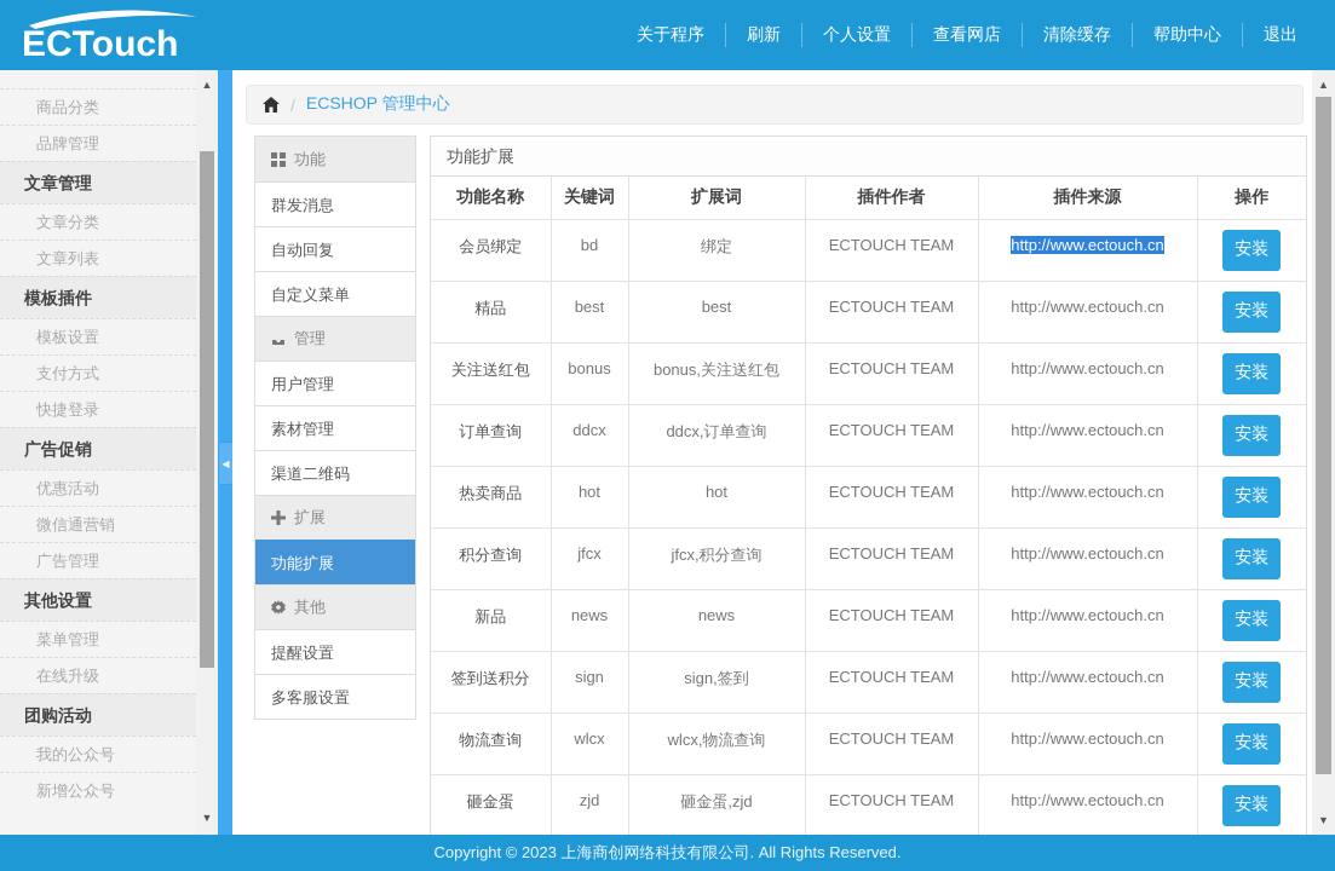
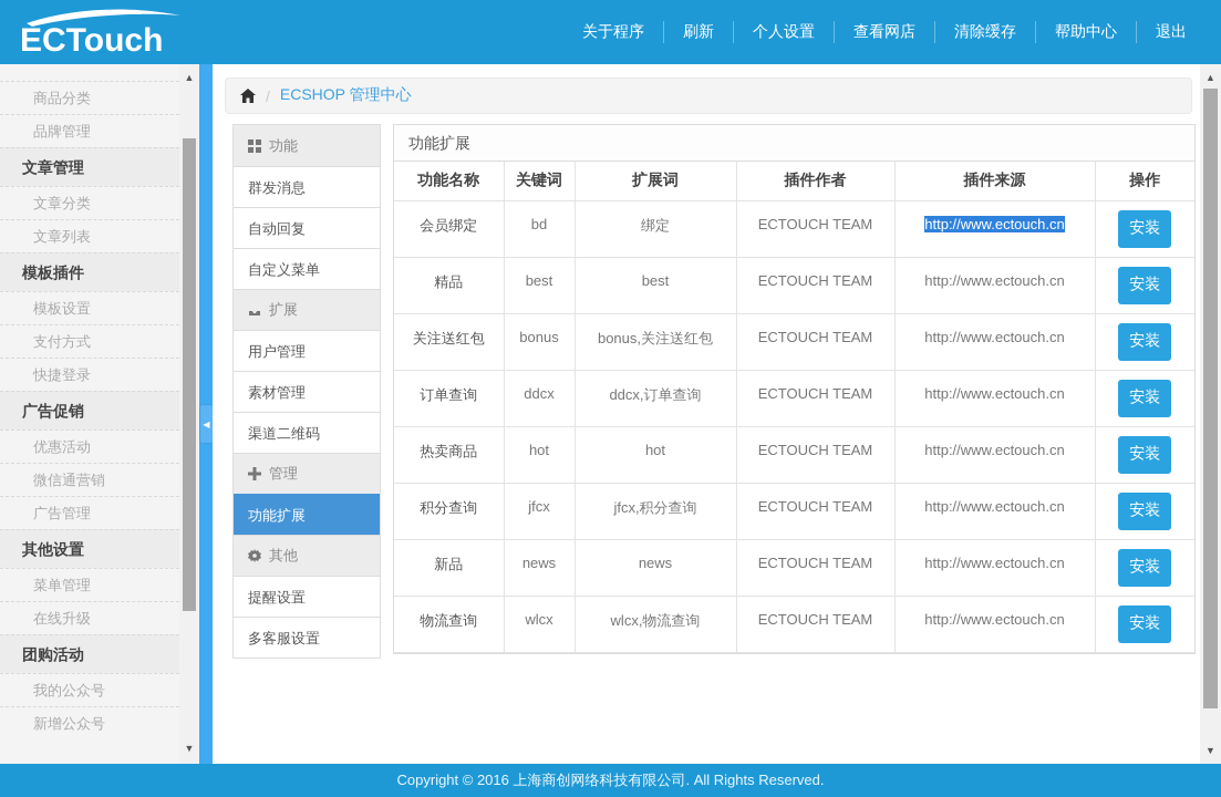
  ECTouch
  关于程序
  刷新
  个人设置
  查看网店
  清除缓存
  帮助中心
  退出
  商品分类
  品牌管理
  文章管理
  文章分类
  文章列表
  模板插件
  模板设置
  支付方式
  快捷登录
  广告促销
  优惠活动
  微信通营销
  广告管理
  其他设置
  菜单管理
  在线升级
  团购活动
  我的公众号
  新增公众号
  ▲
  ▼
  ◀
  /
  ECSHOP 管理中心
  功能
  群发消息
  自动回复
  自定义菜单
- 管理
+ 扩展
  用户管理
  素材管理
  渠道二维码
- 扩展
+ 管理
  功能扩展
  其他
  提醒设置
  多客服设置
  功能扩展
  功能名称	关键词	扩展词	插件作者	插件来源	操作
  会员绑定	bd	绑定	ECTOUCH TEAM	http://www.ectouch.cn	安装
  精品	best	best	ECTOUCH TEAM	http://www.ectouch.cn	安装
  关注送红包	bonus	bonus,关注送红包	ECTOUCH TEAM	http://www.ectouch.cn	安装
  订单查询	ddcx	ddcx,订单查询	ECTOUCH TEAM	http://www.ectouch.cn	安装
  热卖商品	hot	hot	ECTOUCH TEAM	http://www.ectouch.cn	安装
  积分查询	jfcx	jfcx,积分查询	ECTOUCH TEAM	http://www.ectouch.cn	安装
  新品	news	news	ECTOUCH TEAM	http://www.ectouch.cn	安装
- 签到送积分	sign	sign,签到	ECTOUCH TEAM	http://www.ectouch.cn	安装
  物流查询	wlcx	wlcx,物流查询	ECTOUCH TEAM	http://www.ectouch.cn	安装
- 砸金蛋	zjd	砸金蛋,zjd	ECTOUCH TEAM	http://www.ectouch.cn	安装
  ▲
  ▼
- Copyright © 2023 上海商创网络科技有限公司. All Rights Reserved.
+ Copyright © 2016 上海商创网络科技有限公司. All Rights Reserved.
